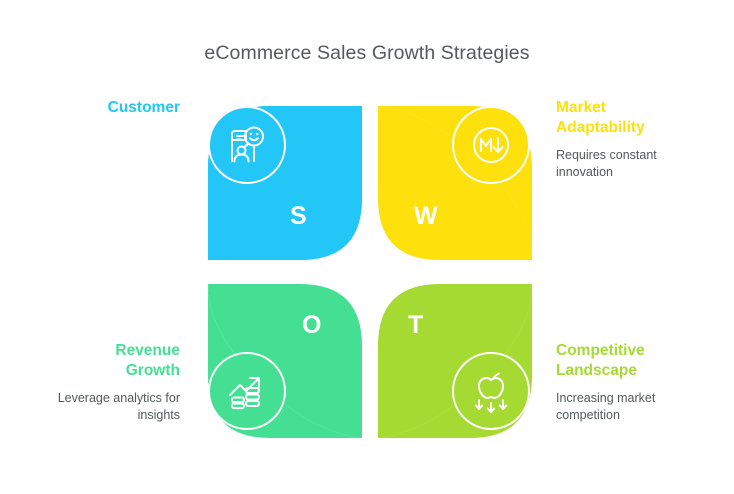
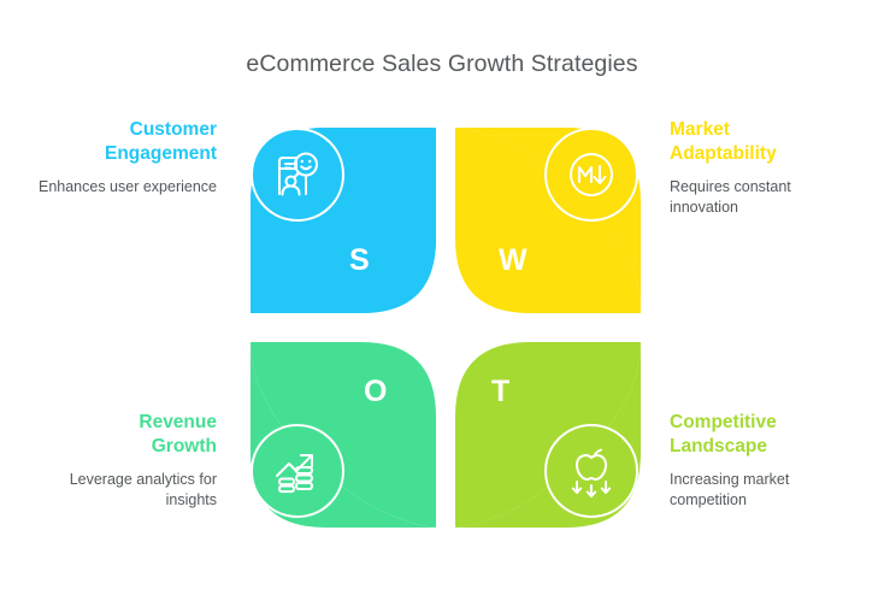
  eCommerce Sales Growth Strategies
  S
  W
  O
  T
  Customer
+ Engagement
+ Enhances user experience
  Market
  Adaptability
  Requires constant innovation
  Revenue
  Growth
  Leverage analytics for insights
  Competitive
  Landscape
  Increasing market competition
